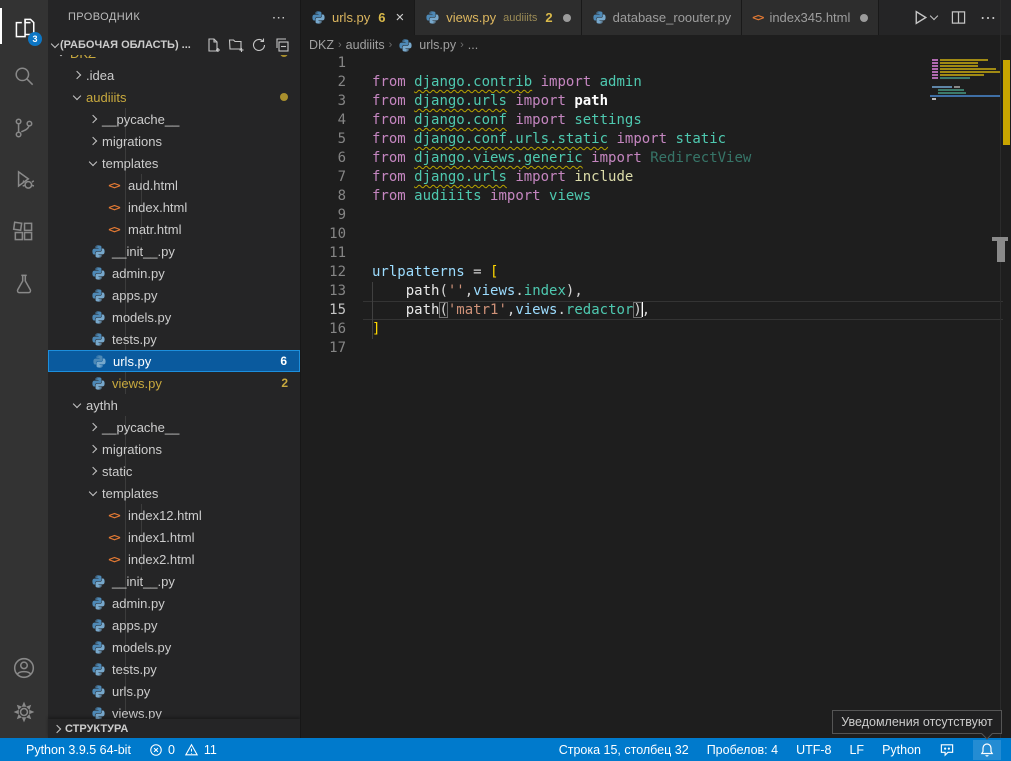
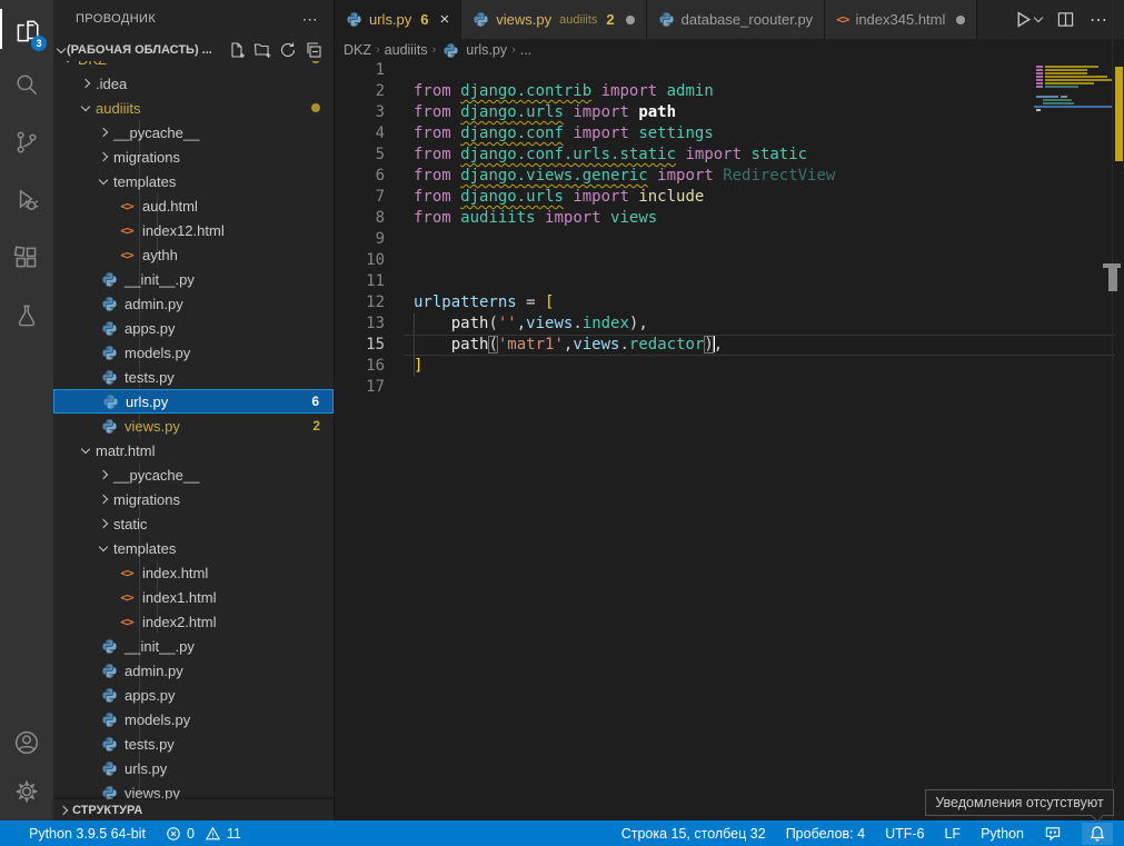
  3
  ПРОВОДНИК
  ⋯
  (РАБОЧАЯ ОБЛАСТЬ) ...
  .idea
  audiiits
  __pycache__
  migrations
  templates
  <>
  aud.html
  <>
- index.html
+ index12.html
  <>
- matr.html
+ aythh
  __init__.py
  admin.py
  apps.py
  models.py
  tests.py
  urls.py
  6
  views.py
  2
- aythh
+ matr.html
  __pycache__
  migrations
  static
  templates
  <>
- index12.html
+ index.html
  <>
  index1.html
  <>
  index2.html
  __init__.py
  admin.py
  apps.py
  models.py
  tests.py
  urls.py
  views.py
  СТРУКТУРА
  urls.py
  6
  ×
  views.py
  audiiits
  2
  database_roouter.py
  <>
  index345.html
  ⋯
  DKZ
  ›
  audiiits
  ›
  urls.py
  ›
  ...
  1
  2 from django.contrib import admin
  3 from django.urls import path
  4 from django.conf import settings
  5 from django.conf.urls.static import static
  6 from django.views.generic import RedirectView
  7 from django.urls import include
  8 from audiiits import views
  9
  10
  11
  12 urlpatterns = [
  13 path('',views.index),
  15 path('matr1',views.redactor),
  16 ]
  17
  Python 3.9.5 64-bit
  0
  11
  Строка 15, столбец 32
  Пробелов: 4
- UTF-8
+ UTF-6
  LF
  Python
  Уведомления отсутствуют
